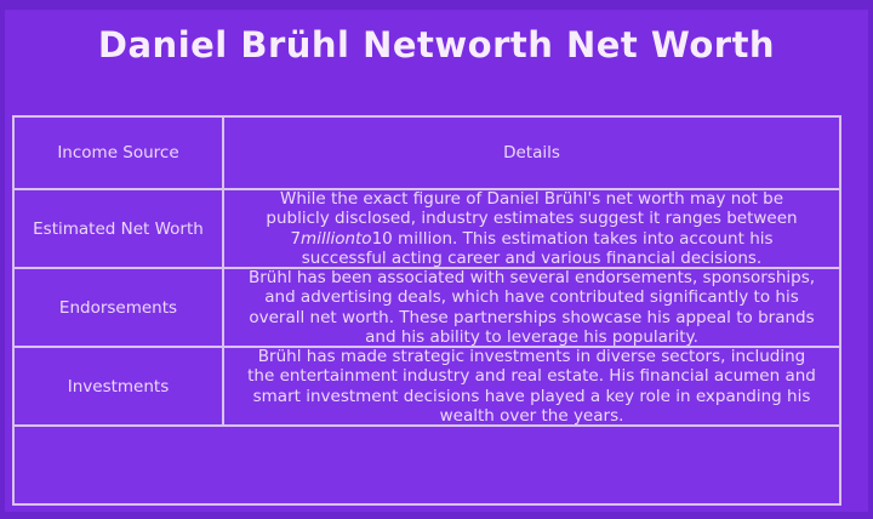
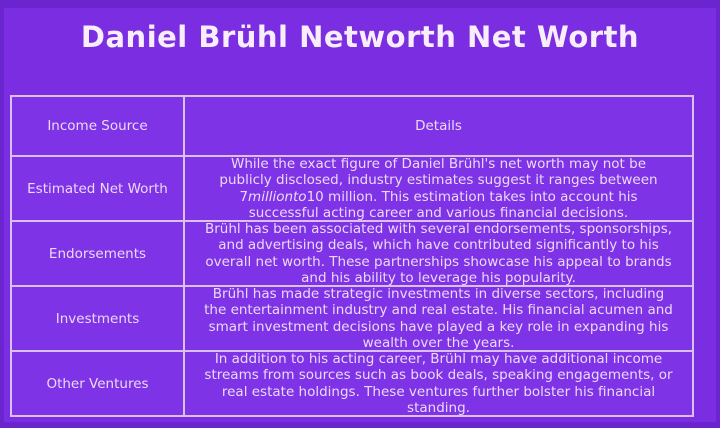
  Daniel Brühl Networth Net Worth
  Income Source
  Details
  Estimated Net Worth
  While the exact figure of Daniel Brühl's net worth may not be publicly disclosed, industry estimates suggest it ranges between 7millionto10 million. This estimation takes into account his successful acting career and various financial decisions.
  Endorsements
  Brühl has been associated with several endorsements, sponsorships, and advertising deals, which have contributed significantly to his overall net worth. These partnerships showcase his appeal to brands and his ability to leverage his popularity.
  Investments
  Brühl has made strategic investments in diverse sectors, including the entertainment industry and real estate. His financial acumen and smart investment decisions have played a key role in expanding his wealth over the years.
+ Other Ventures
+ In addition to his acting career, Brühl may have additional income streams from sources such as book deals, speaking engagements, or real estate holdings. These ventures further bolster his financial standing.
